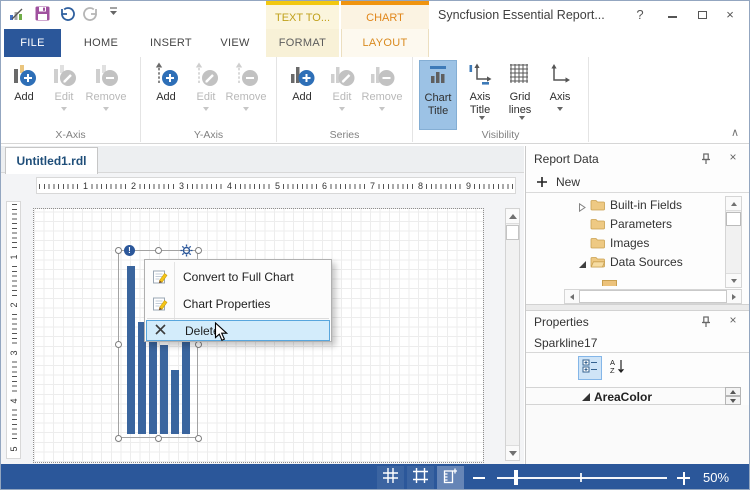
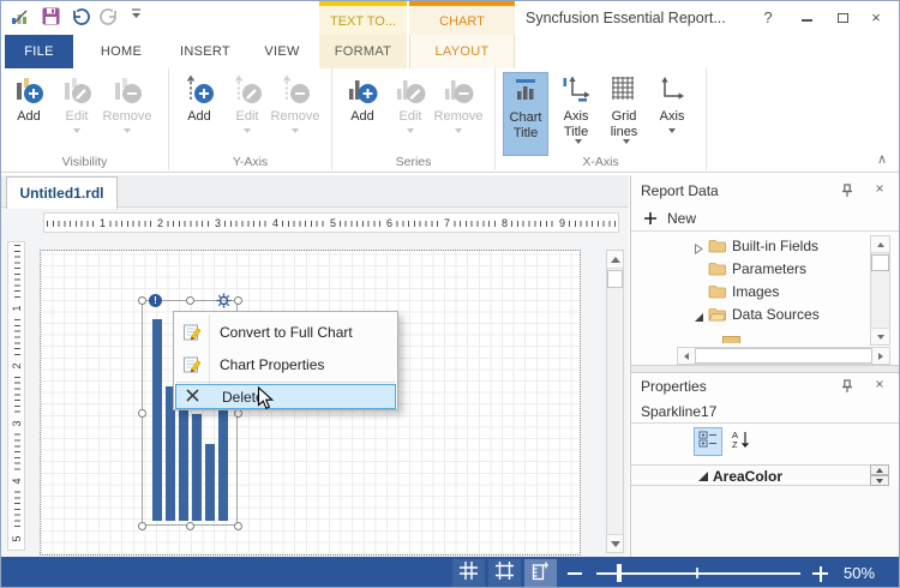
  TEXT TO...
  CHART
  Syncfusion Essential Report...
  ?
  ×
  FILE
  HOME
  INSERT
  VIEW
  FORMAT
  LAYOUT
  Add
  Edit
  Remove
- X-Axis
+ Visibility
  Add
  Edit
  Remove
  Y-Axis
  Add
  Edit
  Remove
  Series
  Chart Title
  Axis Title
  Grid lines
  Axis
- Visibility
+ X-Axis
  ∧
  Untitled1.rdl
  1
  2
  3
  4
  5
  6
  7
  8
  9
  !
  Convert to Full Chart
  Chart Properties
  Delet
  Report Data
  ×
  New
  Built-in Fields
  Parameters
  Images
  Data Sources
  Properties
  ×
  Sparkline17
  A
  Z
  AreaColor
  50%
